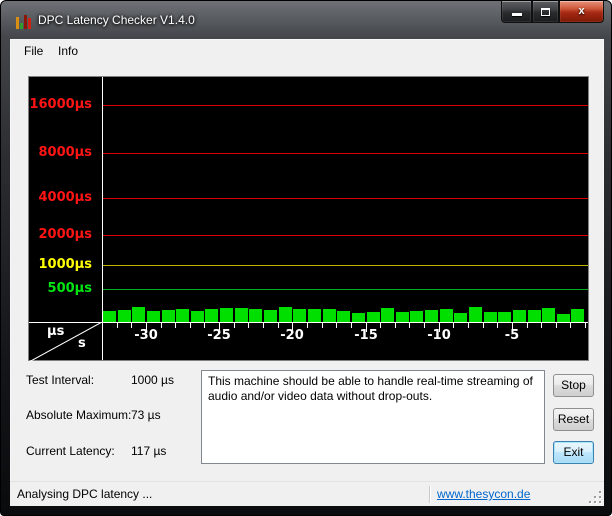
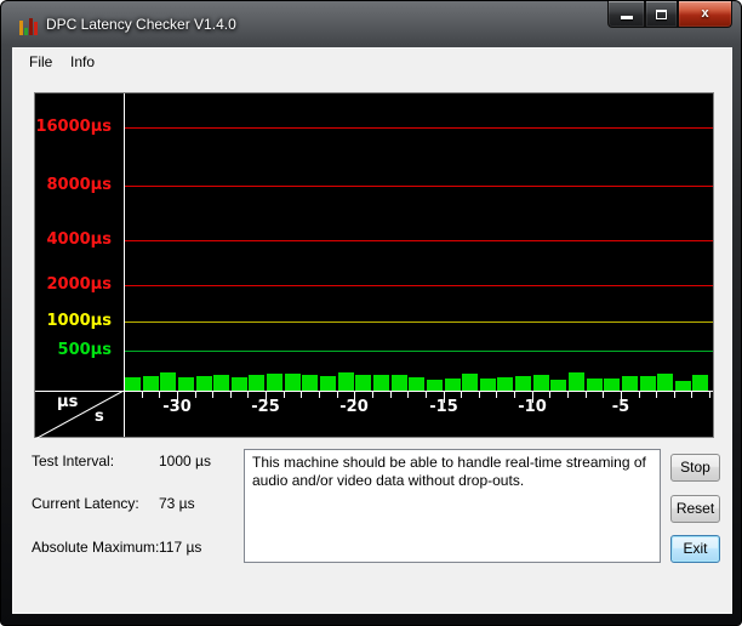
  DPC Latency Checker V1.4.0
  x
  File
  Info
  µs
  s
  16000µs
  8000µs
  4000µs
  2000µs
  1000µs
  500µs
  -30
  -25
  -20
  -15
  -10
  -5
  Test Interval:
  1000 µs
- Absolute Maximum:
+ Current Latency:
  73 µs
- Current Latency:
+ Absolute Maximum:
  117 µs
  This machine should be able to handle real-time streaming of audio and/or video data without drop-outs.
  Stop
  Reset
  Exit
- Analysing DPC latency ...
- www.thesycon.de
